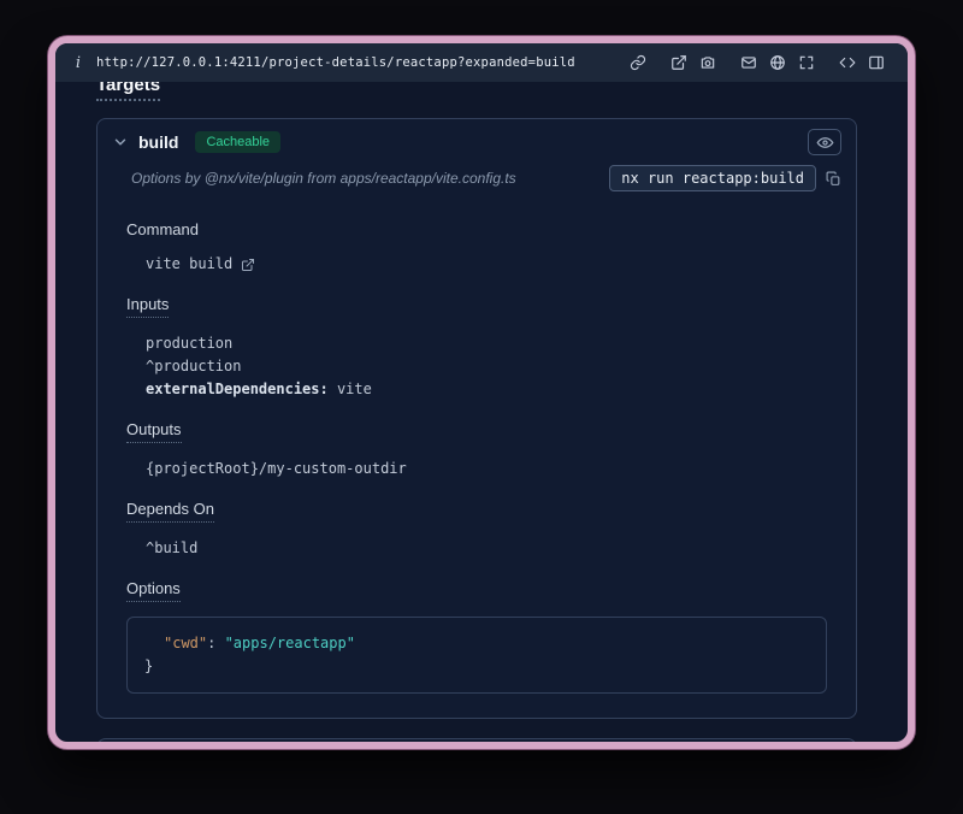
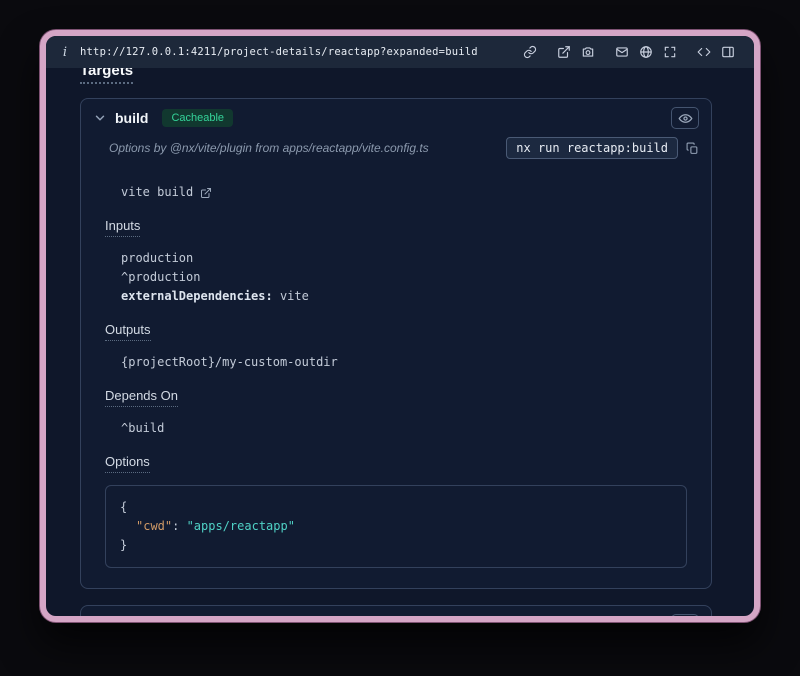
  i
  http://127.0.0.1:4211/project-details/reactapp?expanded=build
  Targets
  build
  Cacheable
  Options by @nx/vite/plugin from apps/reactapp/vite.config.ts
  nx run reactapp:build
- Command
  vite build
  Inputs
  production
  ^production
  externalDependencies: vite
  Outputs
  {projectRoot}/my-custom-outdir
  Depends On
  ^build
  Options
+ {
  "cwd": "apps/reactapp"
  }
